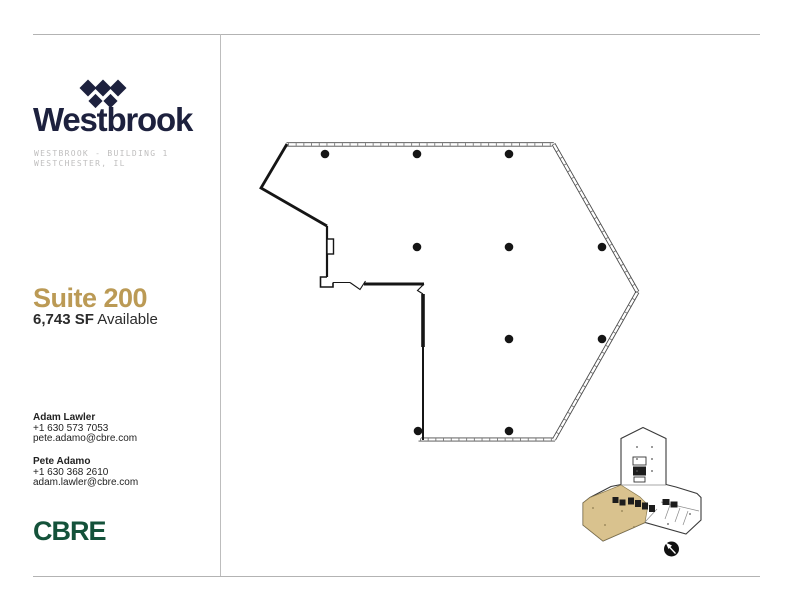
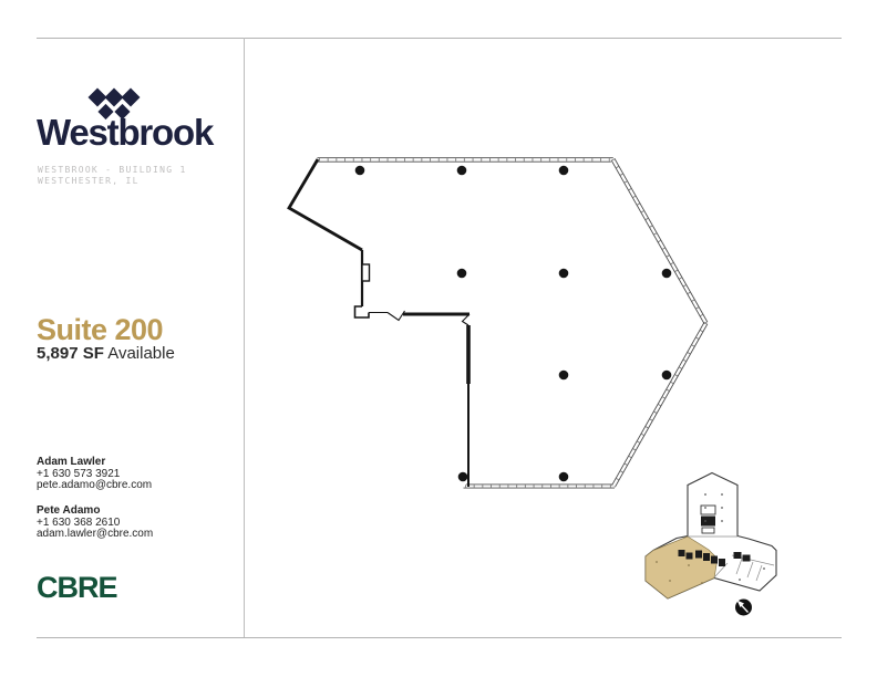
  Westbrook
  WESTBROOK - BUILDING 1
  WESTCHESTER, IL
  Suite 200
- 6,743 SF Available
+ 5,897 SF Available
  Adam Lawler
- +1 630 573 7053
+ +1 630 573 3921
  pete.adamo@cbre.com
  Pete Adamo
  +1 630 368 2610
  adam.lawler@cbre.com
  CBRE
